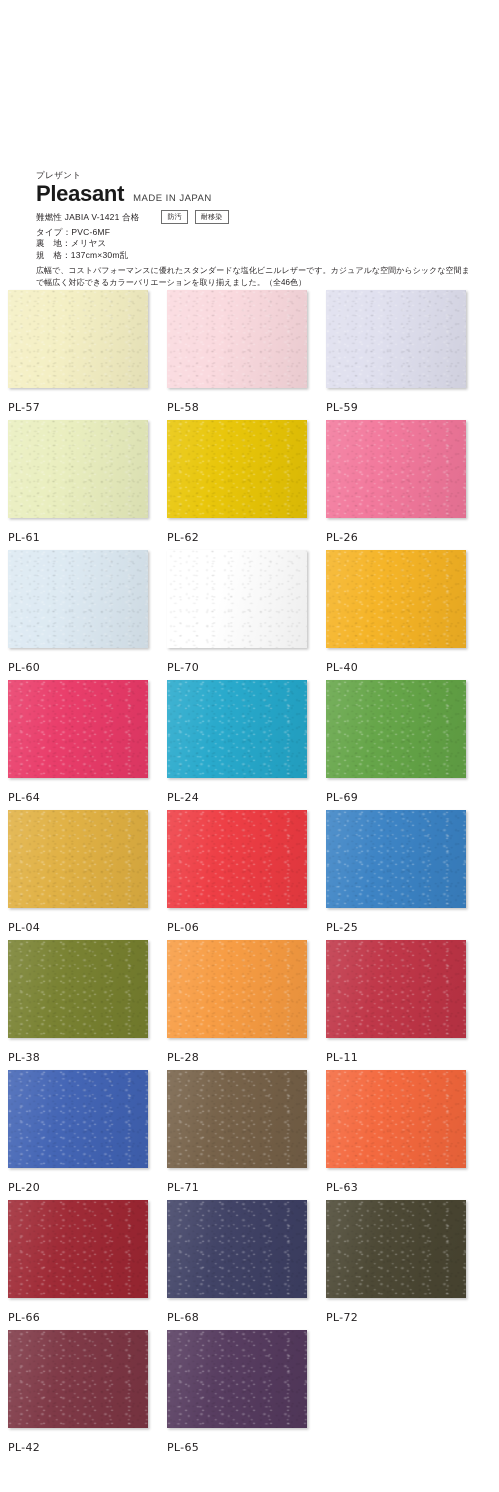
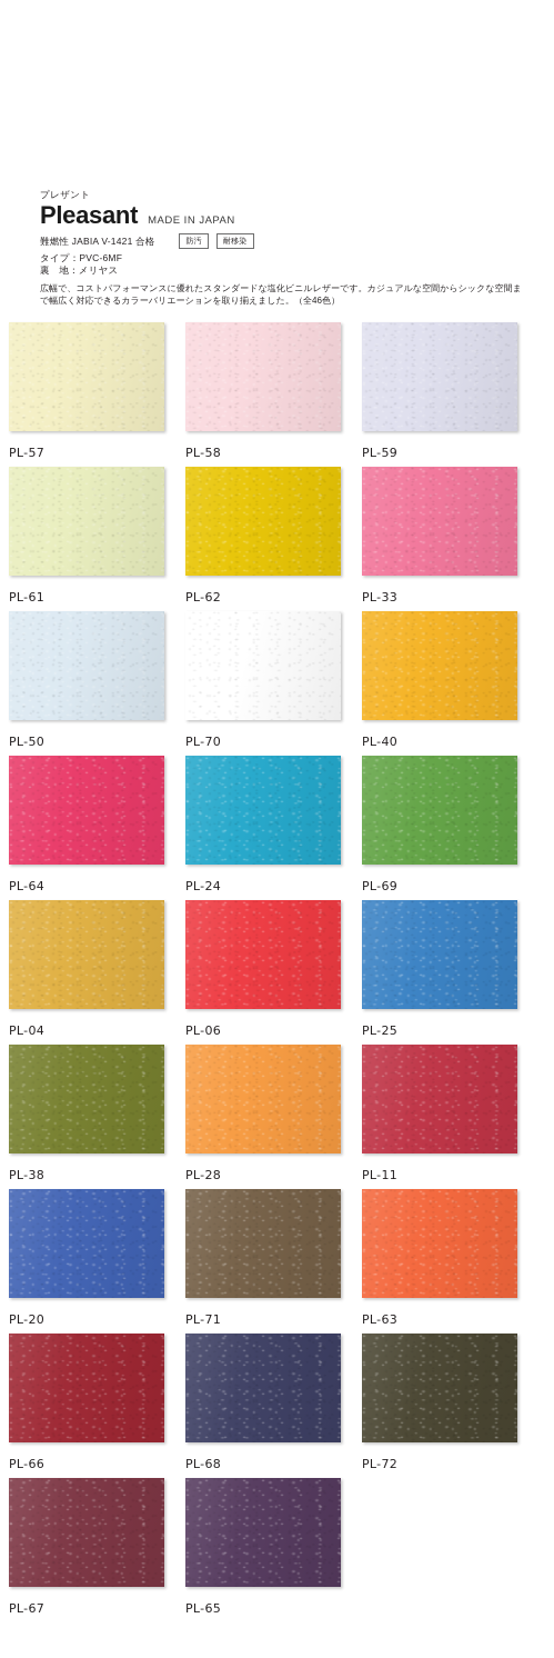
  プレザント
  Pleasant
  MADE IN JAPAN
  難燃性 JABIA V-1421 合格
  タイプ：PVC-6MF
  裏 地：メリヤス
- 規 格：137cm×30m乱
  広幅で、コストパフォーマンスに優れたスタンダードな塩化ビニルレザーです。カジュアルな空間からシックな空間まで幅広く対応できるカラーバリエーションを取り揃えました。（全46色）
  PL-57
  PL-58
  PL-59
  PL-61
  PL-62
- PL-26
+ PL-33
- PL-60
+ PL-50
  PL-70
  PL-40
  PL-64
  PL-24
  PL-69
  PL-04
  PL-06
  PL-25
  PL-38
  PL-28
  PL-11
  PL-20
  PL-71
  PL-63
  PL-66
  PL-68
  PL-72
- PL-42
+ PL-67
  PL-65
